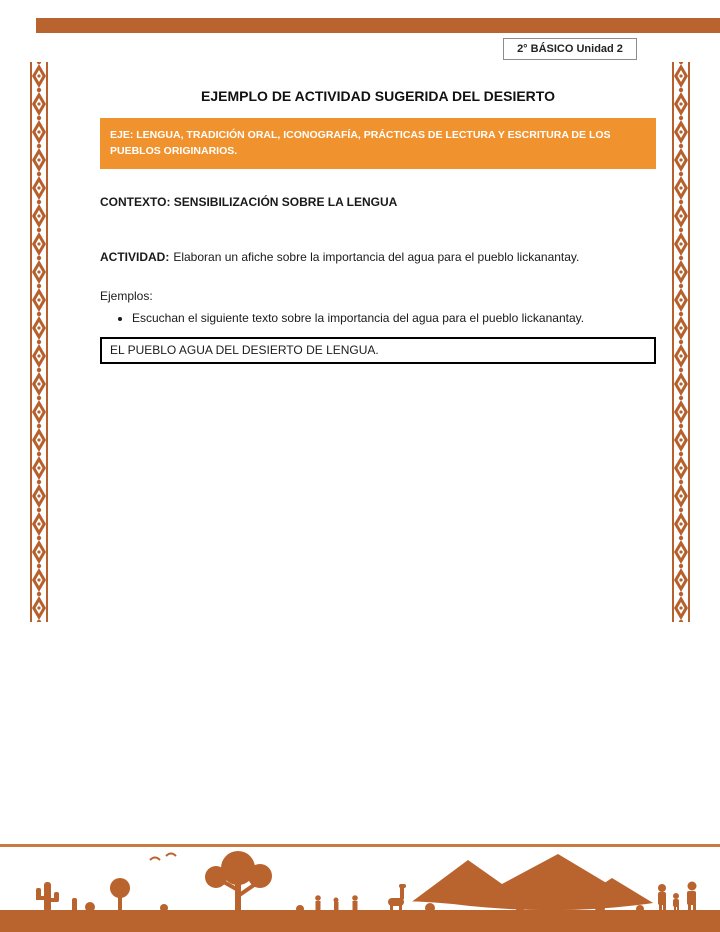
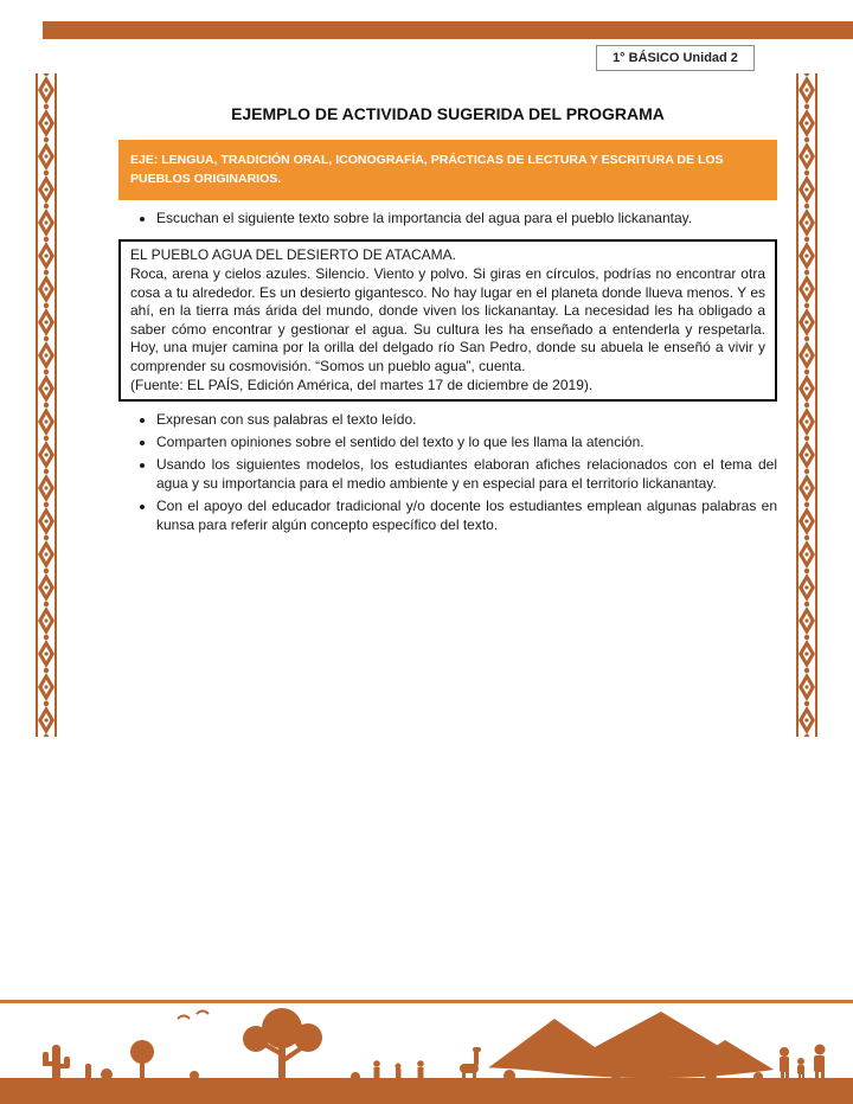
- 2° BÁSICO Unidad 2
+ 1° BÁSICO Unidad 2
- EJEMPLO DE ACTIVIDAD SUGERIDA DEL DESIERTO
+ EJEMPLO DE ACTIVIDAD SUGERIDA DEL PROGRAMA
  EJE: LENGUA, TRADICIÓN ORAL, ICONOGRAFÍA, PRÁCTICAS DE LECTURA Y ESCRITURA DE LOS PUEBLOS ORIGINARIOS.
- CONTEXTO: SENSIBILIZACIÓN SOBRE LA LENGUA
- ACTIVIDAD: Elaboran un afiche sobre la importancia del agua para el pueblo lickanantay.
- Ejemplos:
  Escuchan el siguiente texto sobre la importancia del agua para el pueblo lickanantay.
- EL PUEBLO AGUA DEL DESIERTO DE LENGUA.
+ EL PUEBLO AGUA DEL DESIERTO DE ATACAMA.
+ Roca, arena y cielos azules. Silencio. Viento y polvo. Si giras en círculos, podrías no encontrar otra cosa a tu alrededor. Es un desierto gigantesco. No hay lugar en el planeta donde llueva menos. Y es ahí, en la tierra más árida del mundo, donde viven los lickanantay. La necesidad les ha obligado a saber cómo encontrar y gestionar el agua. Su cultura les ha enseñado a entenderla y respetarla. Hoy, una mujer camina por la orilla del delgado río San Pedro, donde su abuela le enseñó a vivir y comprender su cosmovisión. “Somos un pueblo agua”, cuenta.
+ (Fuente: EL PAÍS, Edición América, del martes 17 de diciembre de 2019).
+ Expresan con sus palabras el texto leído.
+ Comparten opiniones sobre el sentido del texto y lo que les llama la atención.
+ Usando los siguientes modelos, los estudiantes elaboran afiches relacionados con el tema del agua y su importancia para el medio ambiente y en especial para el territorio lickanantay.
+ Con el apoyo del educador tradicional y/o docente los estudiantes emplean algunas palabras en kunsa para referir algún concepto específico del texto.
